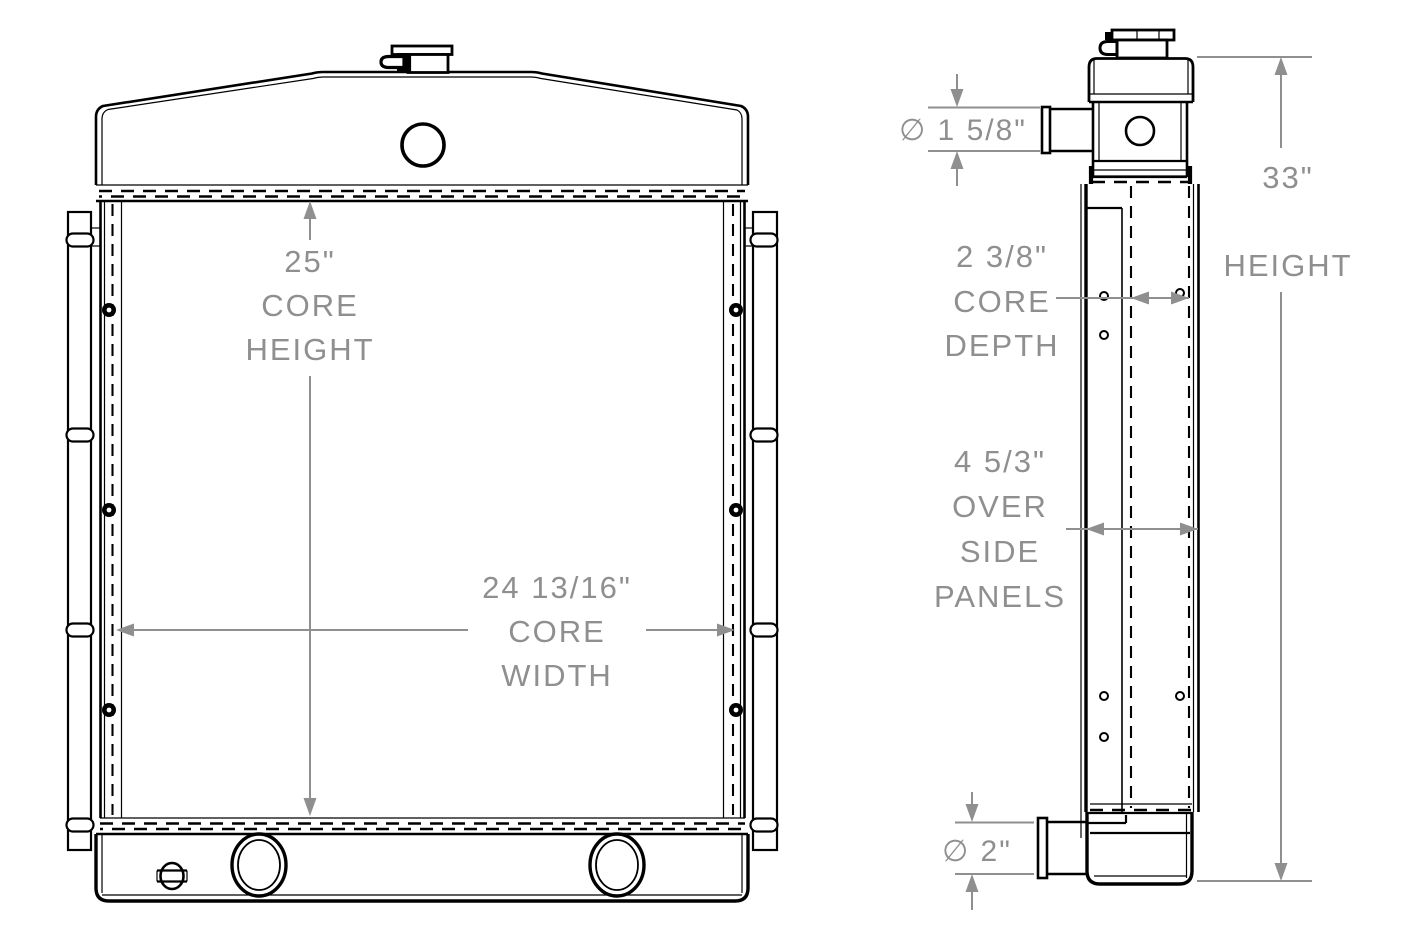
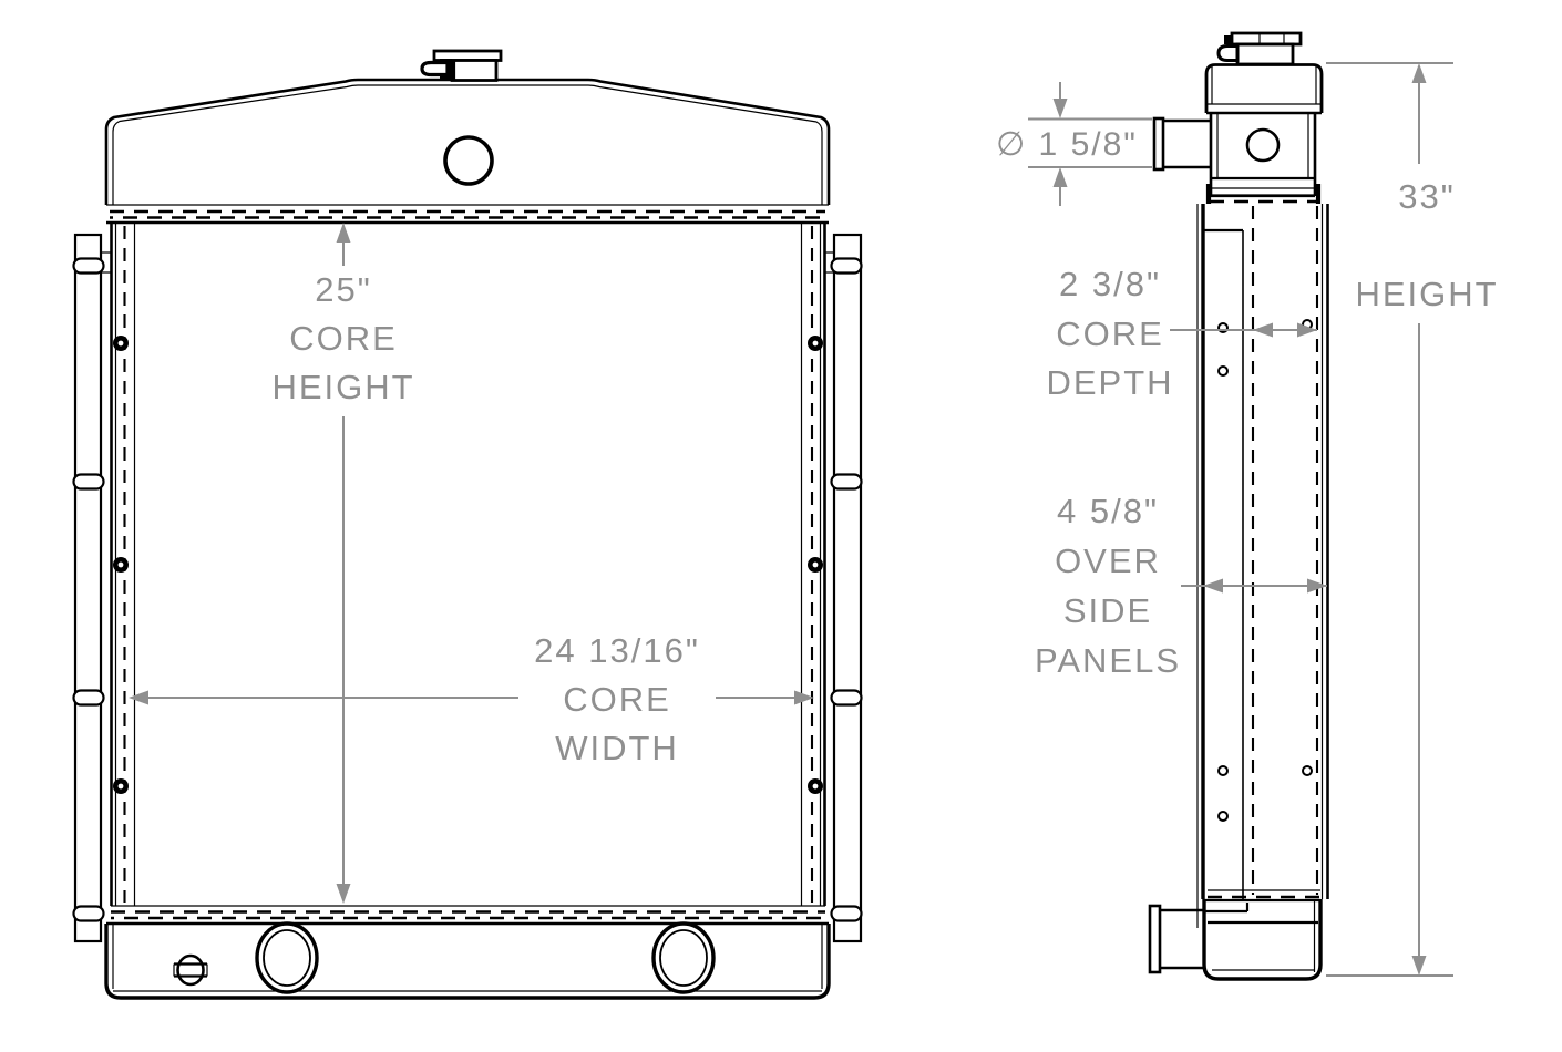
  25"
  CORE
  HEIGHT
  24 13/16"
  CORE
  WIDTH
  ∅ 1 5/8"
  2 3/8"
  CORE
  DEPTH
- 4 5/3"
+ 4 5/8"
  OVER
  SIDE
  PANELS
  33"
  HEIGHT
- ∅ 2"
